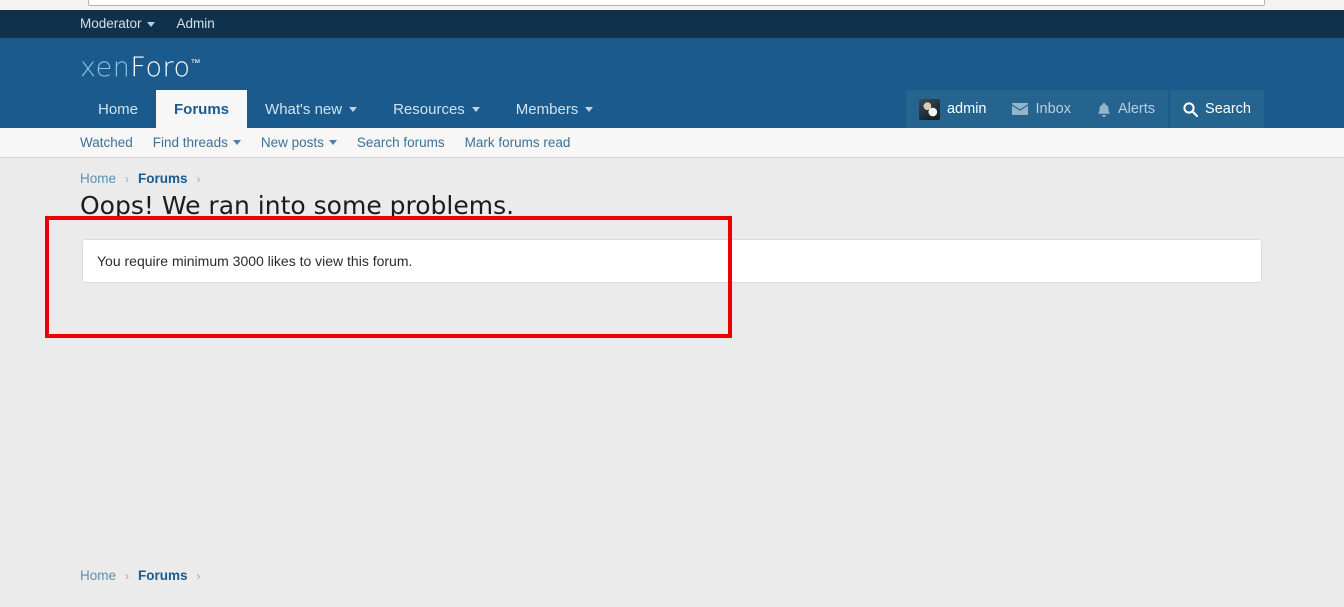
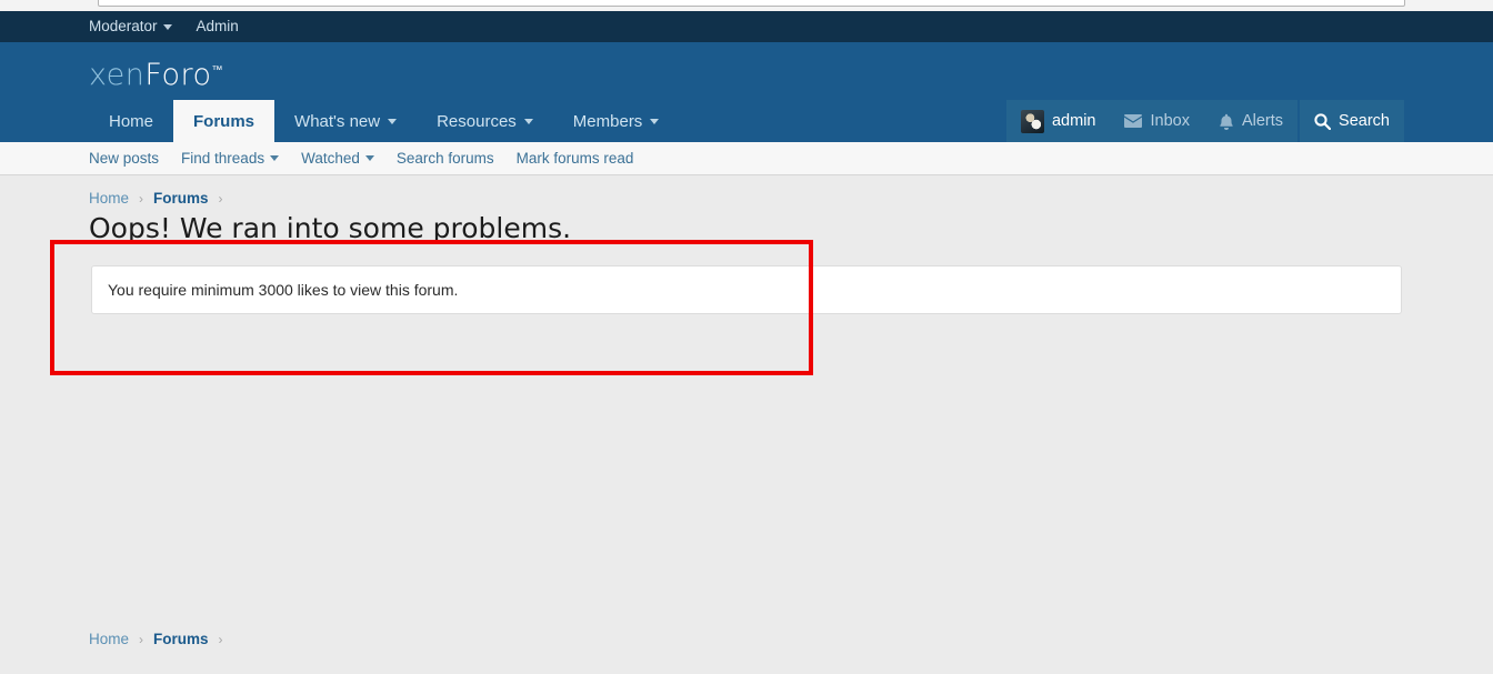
  Moderator
  Admin
  xenForo™
  Home
  Forums
  What's new
  Resources
  Members
  admin
  Inbox
  Alerts
  Search
- Watched
+ New posts
  Find threads
- New posts
+ Watched
  Search forums
  Mark forums read
  Home
  ›
  Forums
  ›
  Oops! We ran into some problems.
  You require minimum 3000 likes to view this forum.
  Home
  ›
  Forums
  ›
